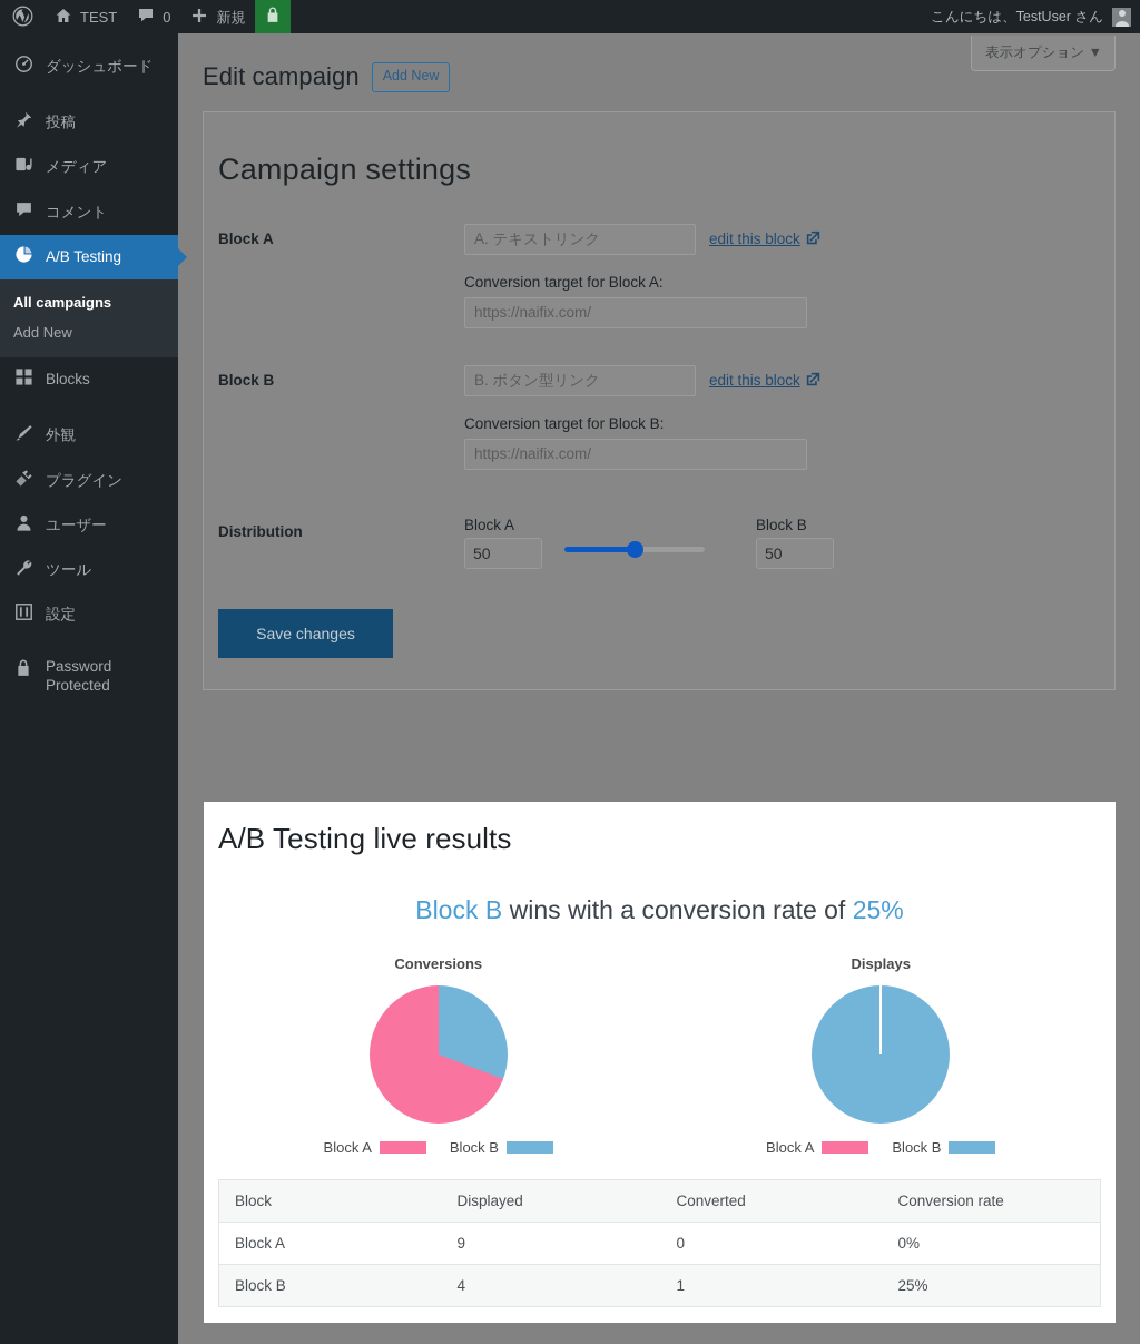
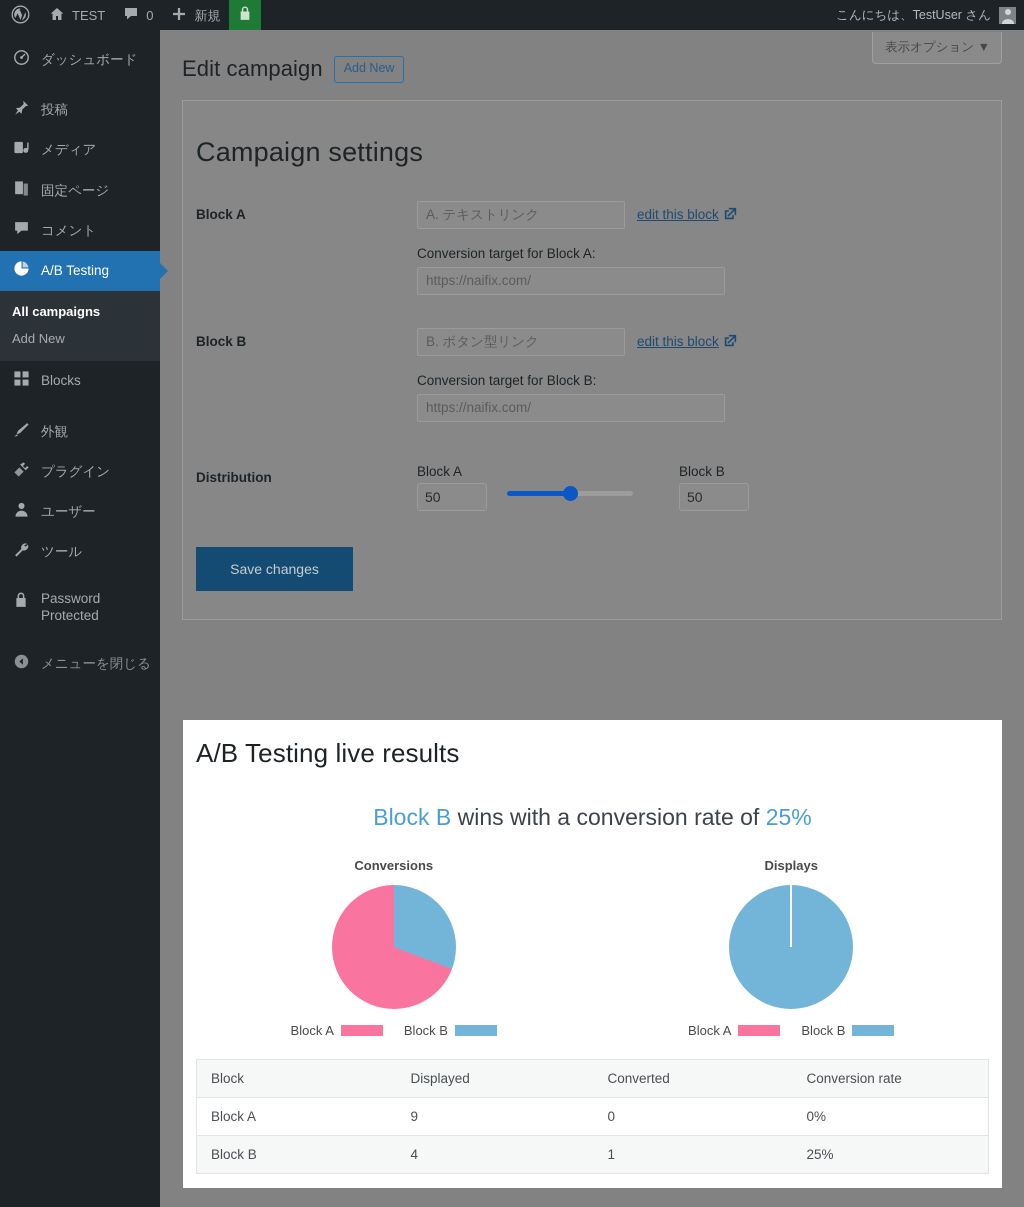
  TEST
  0
  新規
  こんにちは、TestUser さん
  ダッシュボード
  投稿
  メディア
+ 固定ページ
  コメント
  A/B Testing
  All campaigns
  Add New
  Blocks
  外観
  プラグイン
  ユーザー
  ツール
- 設定
  Password Protected
+ メニューを閉じる
  表示オプション ▼
  Edit campaign
  Add New
  Campaign settings
  Block A
  A. テキストリンク
  edit this block
  Conversion target for Block A:
  https://naifix.com/
  Block B
  B. ボタン型リンク
  edit this block
  Conversion target for Block B:
  https://naifix.com/
  Distribution
  Block A
  50
  Block B
  50
  Save changes
  A/B Testing live results
  Block B wins with a conversion rate of 25%
  Conversions
  Block A
  Block B
  Displays
  Block A
  Block B
  Block	Displayed	Converted	Conversion rate
  Block A	9	0	0%
  Block B	4	1	25%
